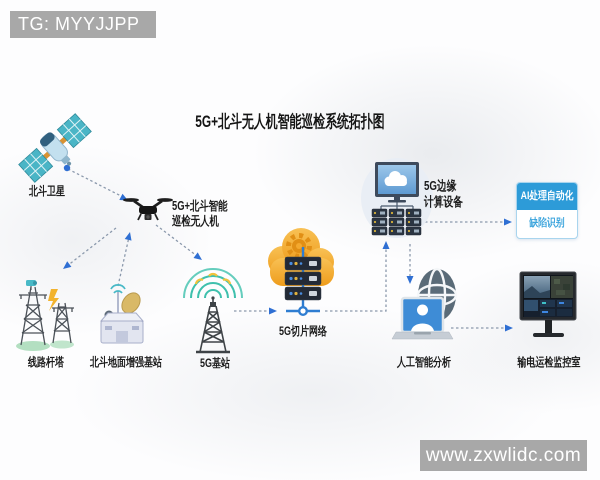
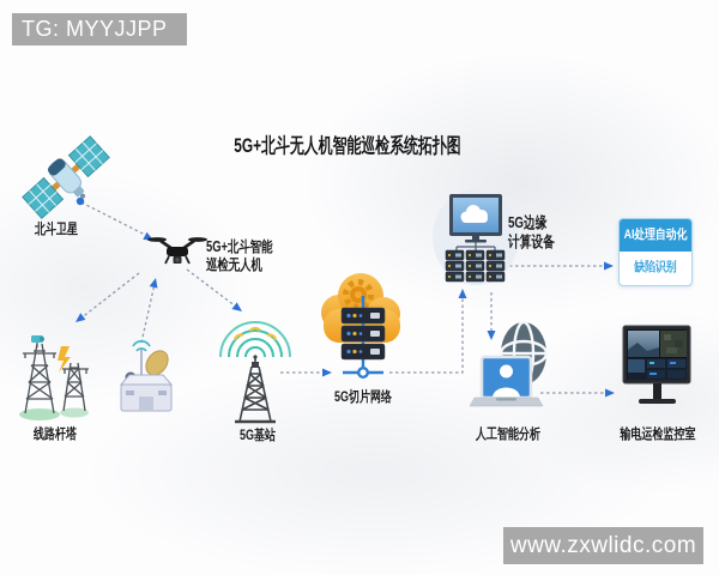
  5G+北斗无人机智能巡检系统拓扑图
  北斗卫星
  5G+北斗智能
  巡检无人机
  线路杆塔
- 北斗地面增强基站
  5G基站
  5G切片网络
  5G边缘
  计算设备
  AI处理自动化
  缺陷识别
  人工智能分析
  输电运检监控室
  TG: MYYJJPP
  www.zxwlidc.com
